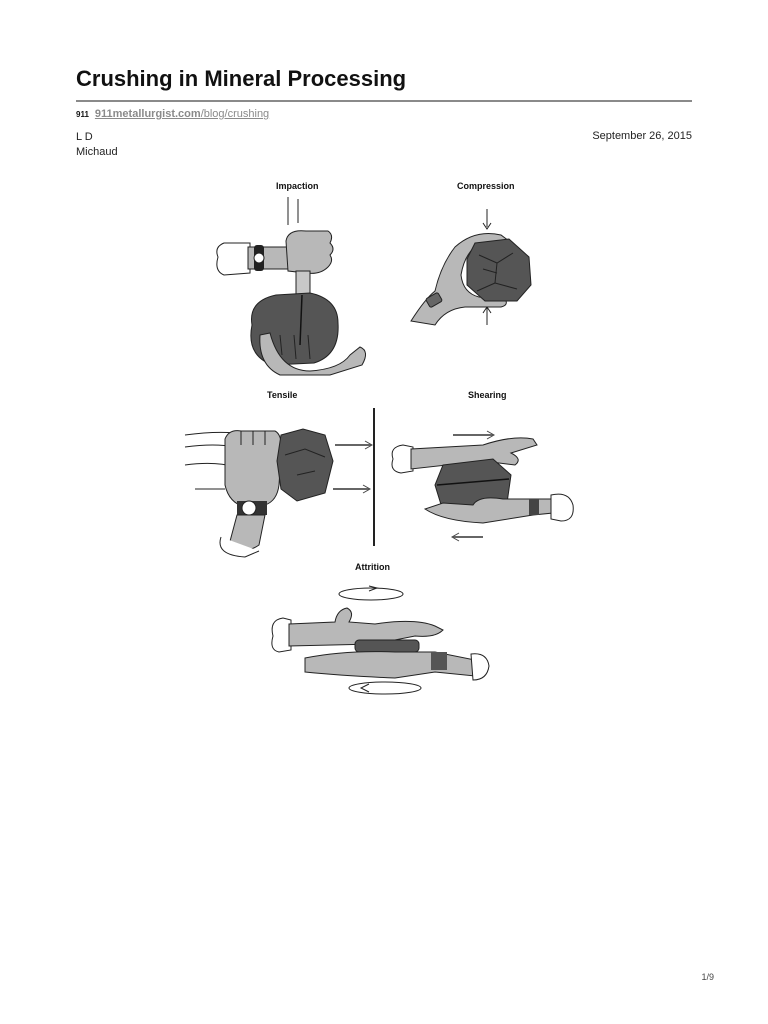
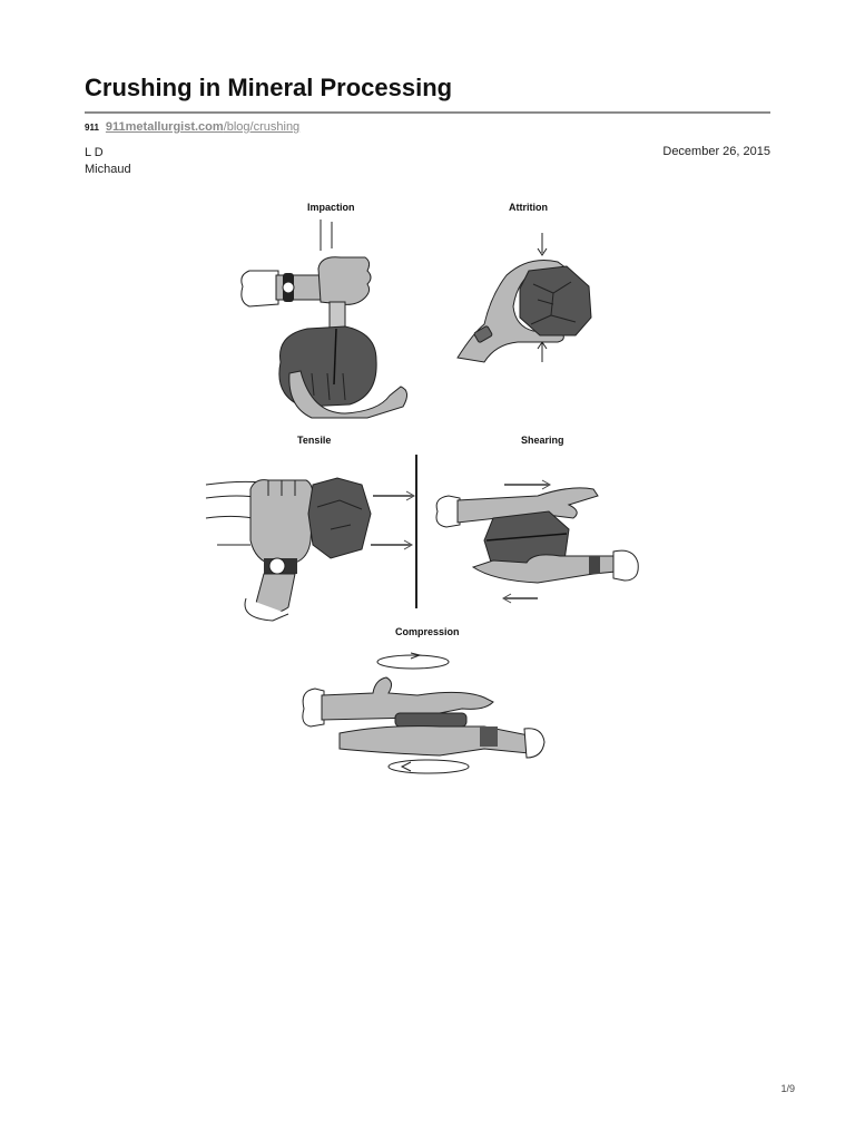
  Crushing in Mineral Processing
  911
  911metallurgist.com/blog/crushing
  L D
  Michaud
- September 26, 2015
+ December 26, 2015
  Impaction
- Compression
+ Attrition
  Tensile
  Shearing
- Attrition
+ Compression
  1/9
